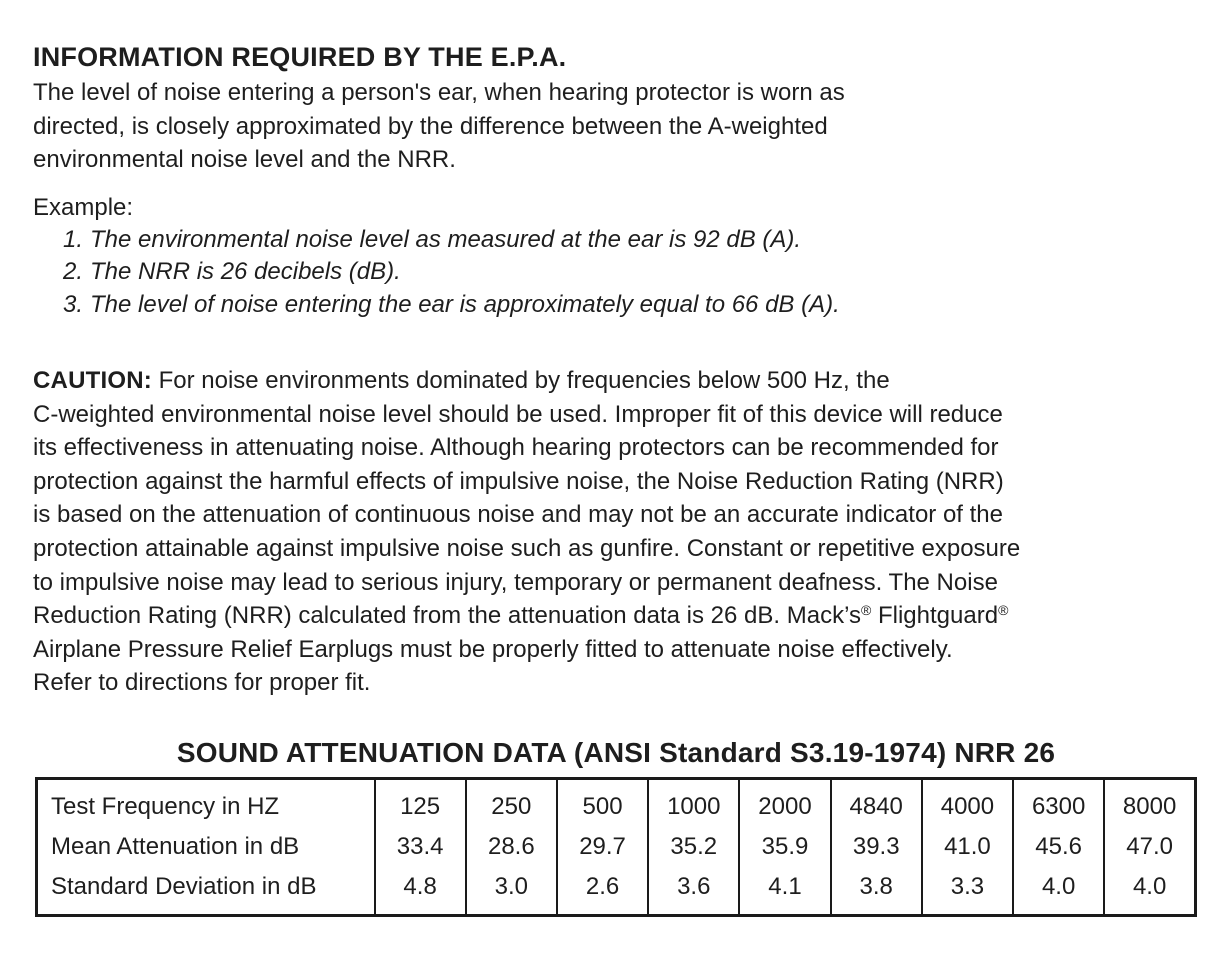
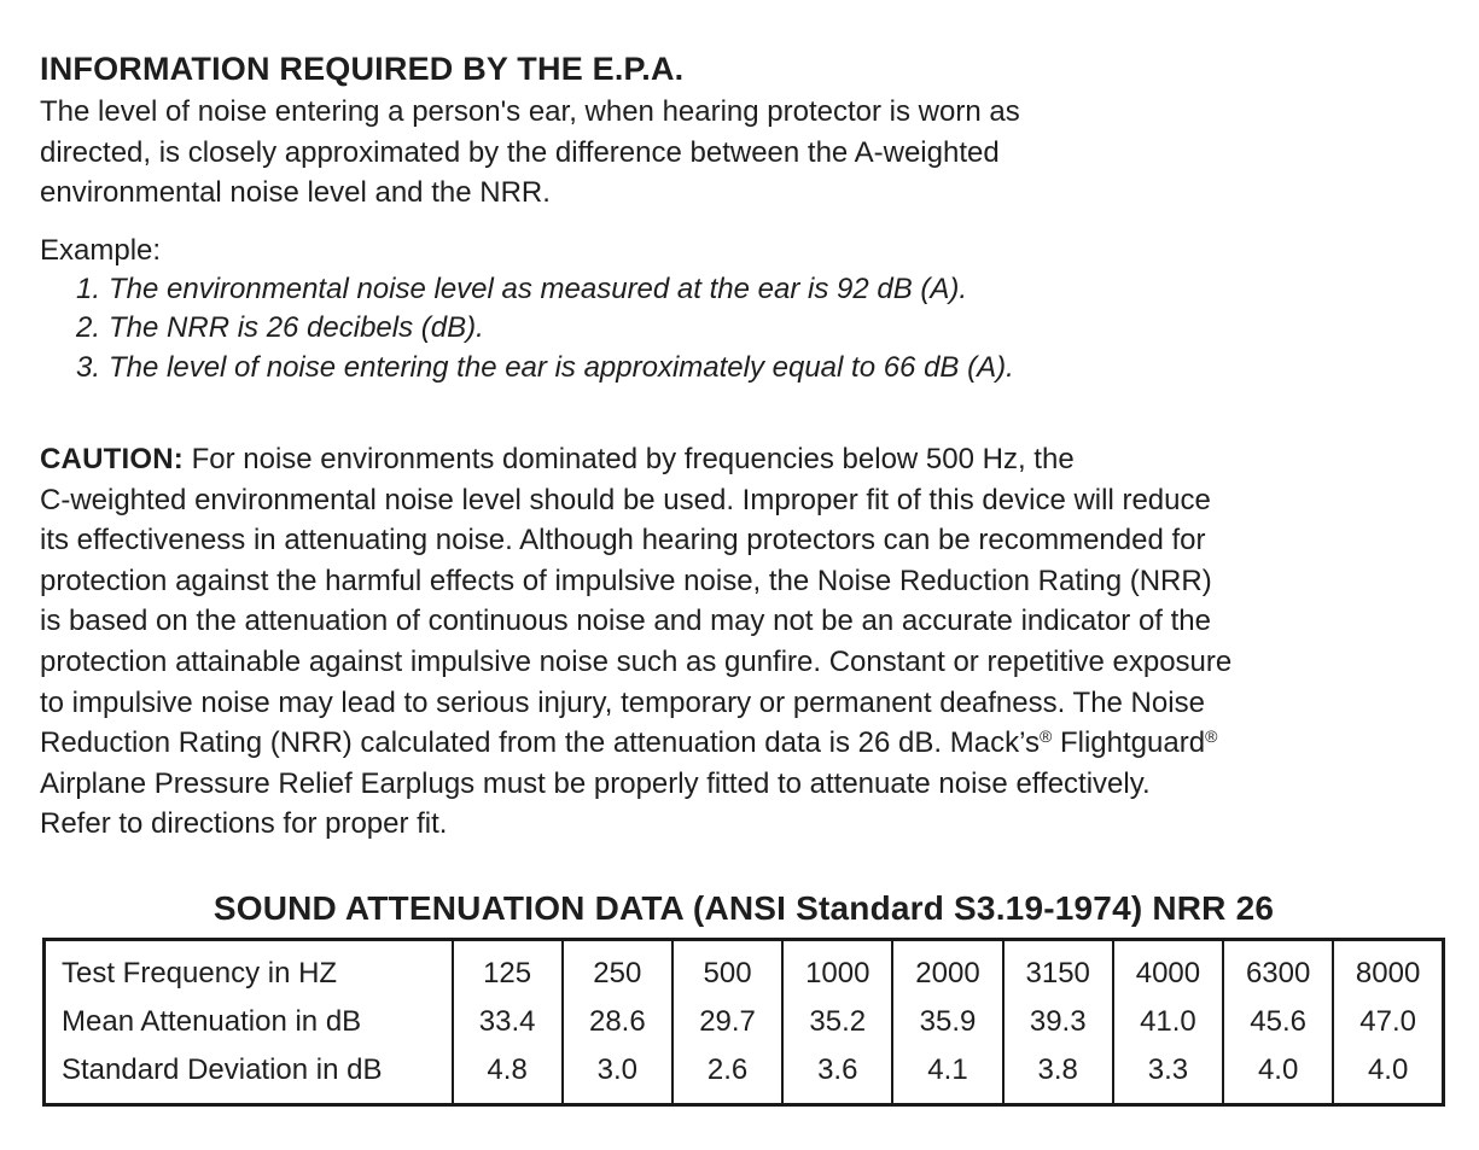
  INFORMATION REQUIRED BY THE E.P.A.
  The level of noise entering a person's ear, when hearing protector is worn as
  directed, is closely approximated by the difference between the A-weighted
  environmental noise level and the NRR.
  Example:
  1. The environmental noise level as measured at the ear is 92 dB (A).
  2. The NRR is 26 decibels (dB).
  3. The level of noise entering the ear is approximately equal to 66 dB (A).
  CAUTION: For noise environments dominated by frequencies below 500 Hz, the
  C-weighted environmental noise level should be used. Improper fit of this device will reduce
  its effectiveness in attenuating noise. Although hearing protectors can be recommended for
  protection against the harmful effects of impulsive noise, the Noise Reduction Rating (NRR)
  is based on the attenuation of continuous noise and may not be an accurate indicator of the
  protection attainable against impulsive noise such as gunfire. Constant or repetitive exposure
  to impulsive noise may lead to serious injury, temporary or permanent deafness. The Noise
  Reduction Rating (NRR) calculated from the attenuation data is 26 dB. Mack’s® Flightguard®
  Airplane Pressure Relief Earplugs must be properly fitted to attenuate noise effectively.
  Refer to directions for proper fit.
  SOUND ATTENUATION DATA (ANSI Standard S3.19-1974) NRR 26
- Test Frequency in HZ	125	250	500	1000	2000	4840	4000	6300	8000
+ Test Frequency in HZ	125	250	500	1000	2000	3150	4000	6300	8000
  Mean Attenuation in dB	33.4	28.6	29.7	35.2	35.9	39.3	41.0	45.6	47.0
  Standard Deviation in dB	4.8	3.0	2.6	3.6	4.1	3.8	3.3	4.0	4.0
